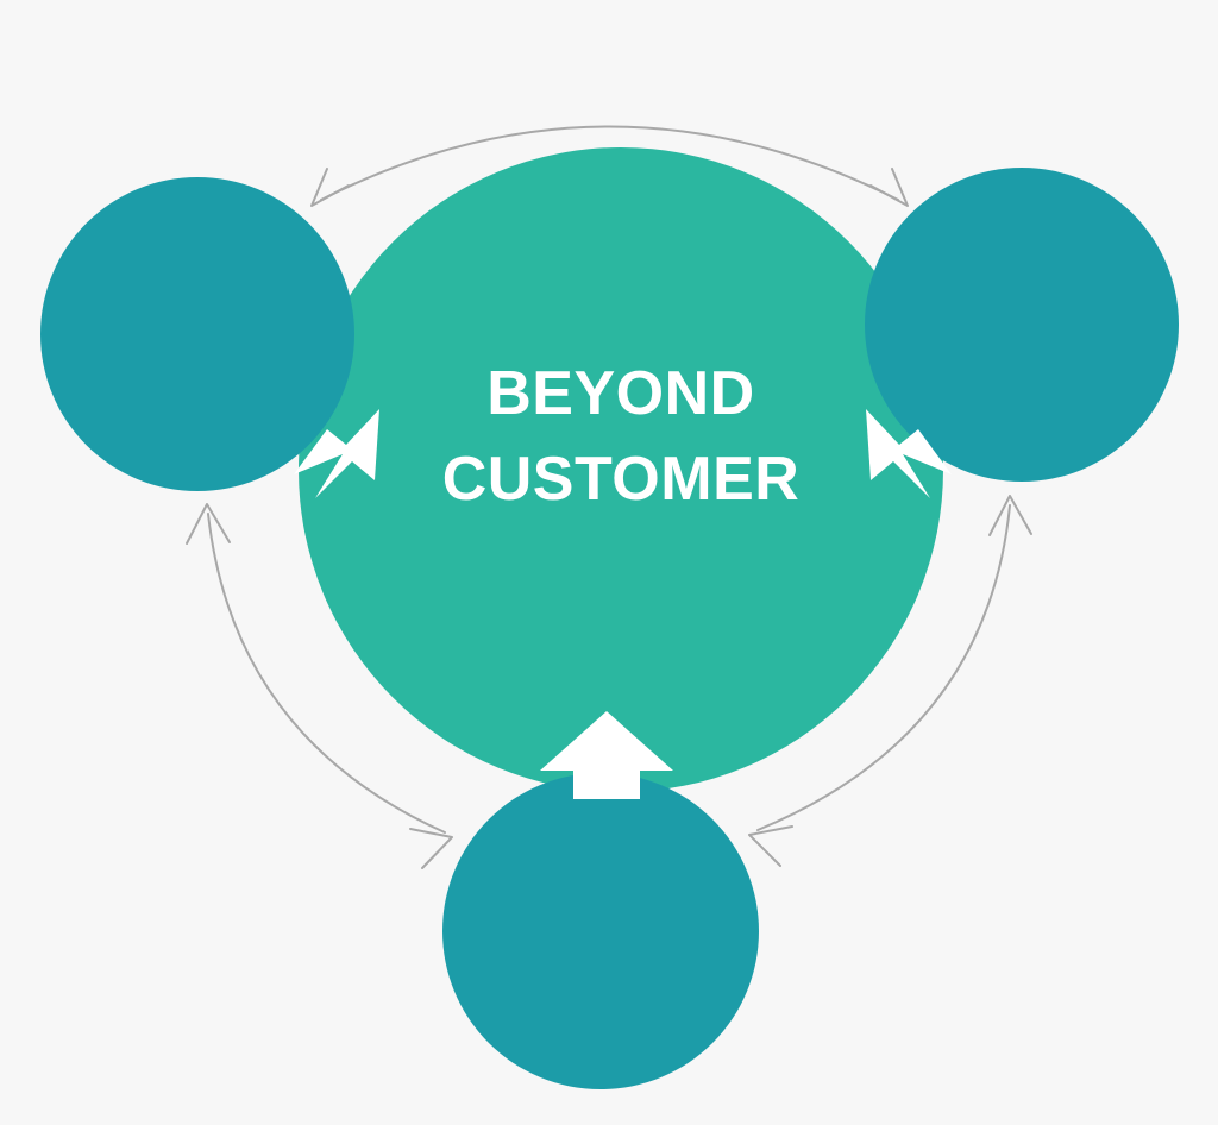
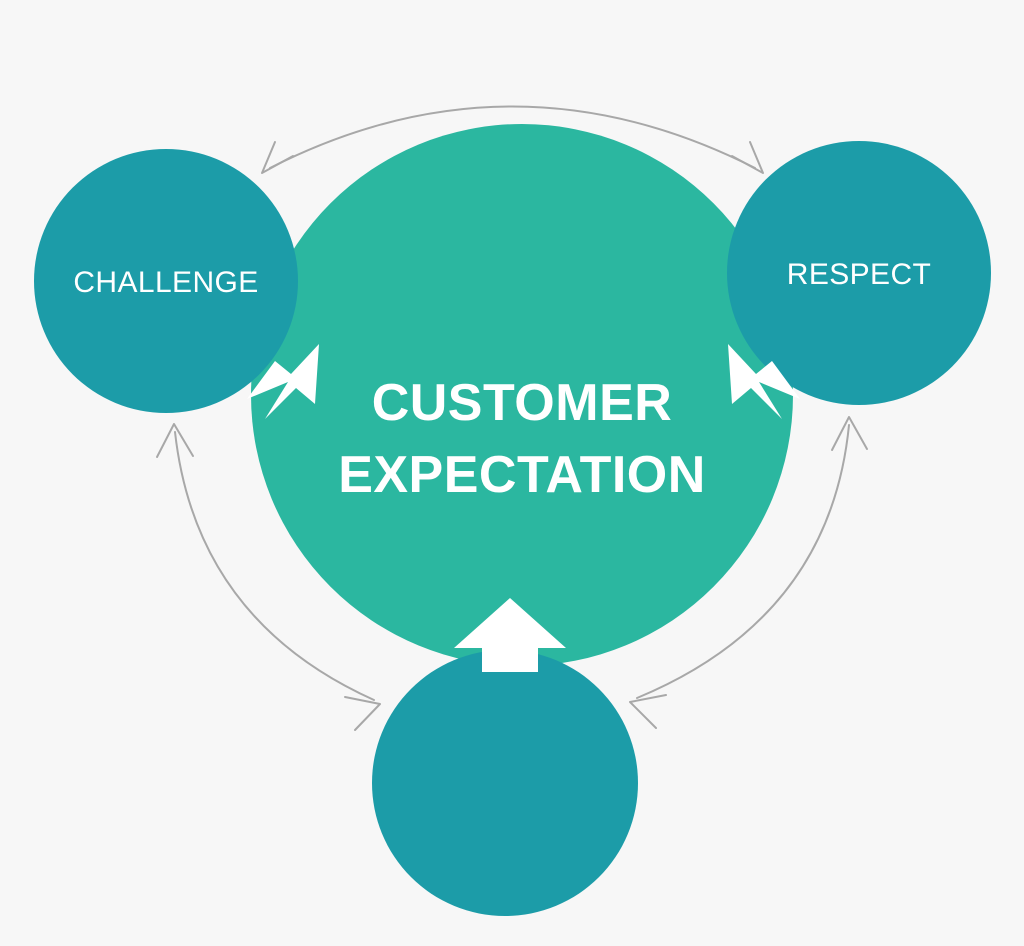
- BEYOND
  CUSTOMER
+ EXPECTATION
+ CHALLENGE
+ RESPECT
